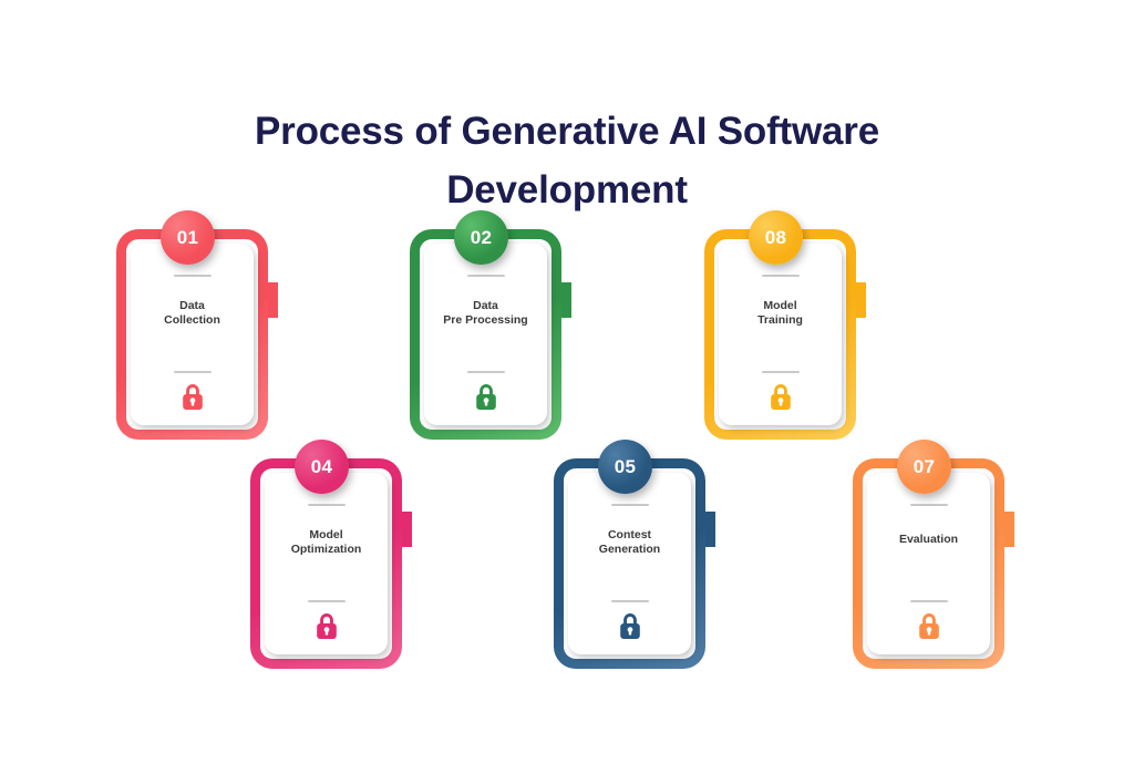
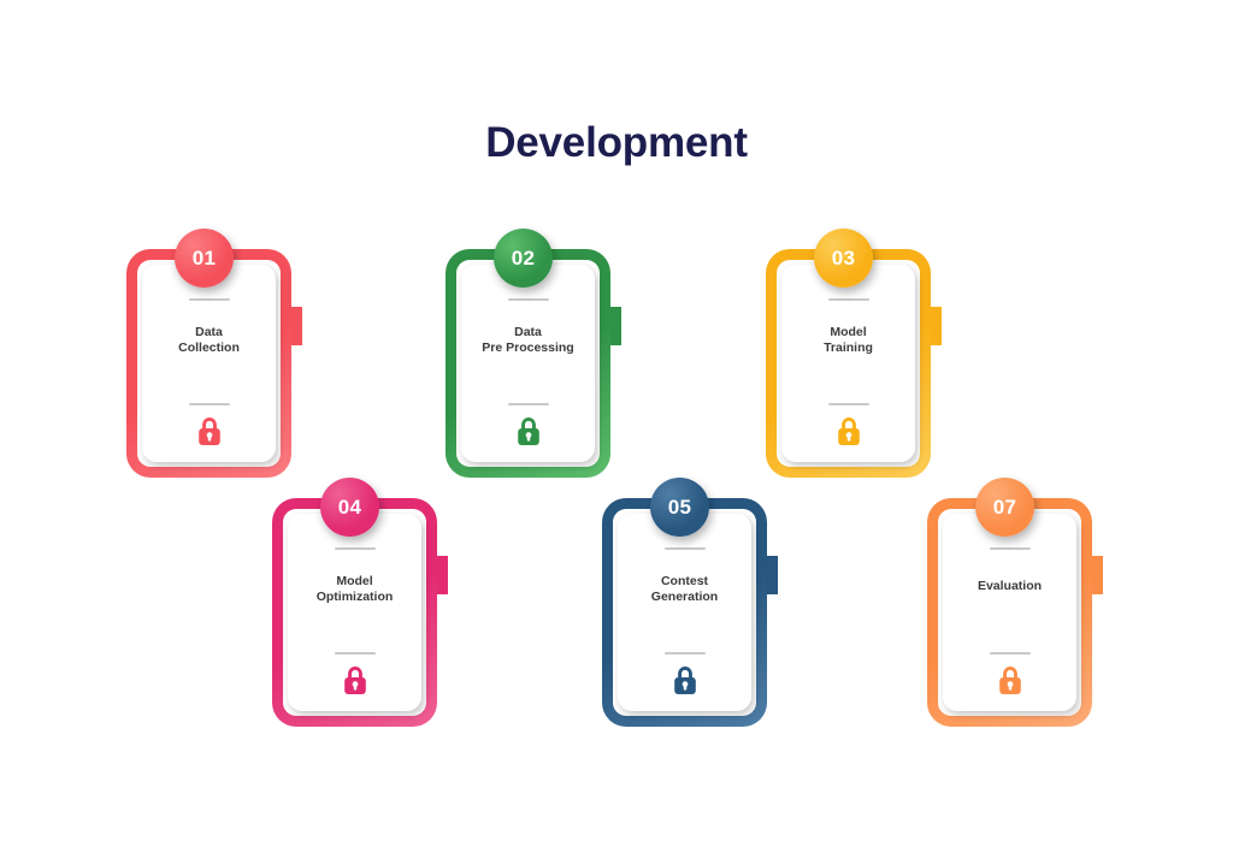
- Process of Generative AI Software
  Development
  Data
  Collection
  01
  Data
  Pre Processing
  02
  Model
  Training
- 08
+ 03
  Model
  Optimization
  04
  Contest
  Generation
  05
  Evaluation
  07
